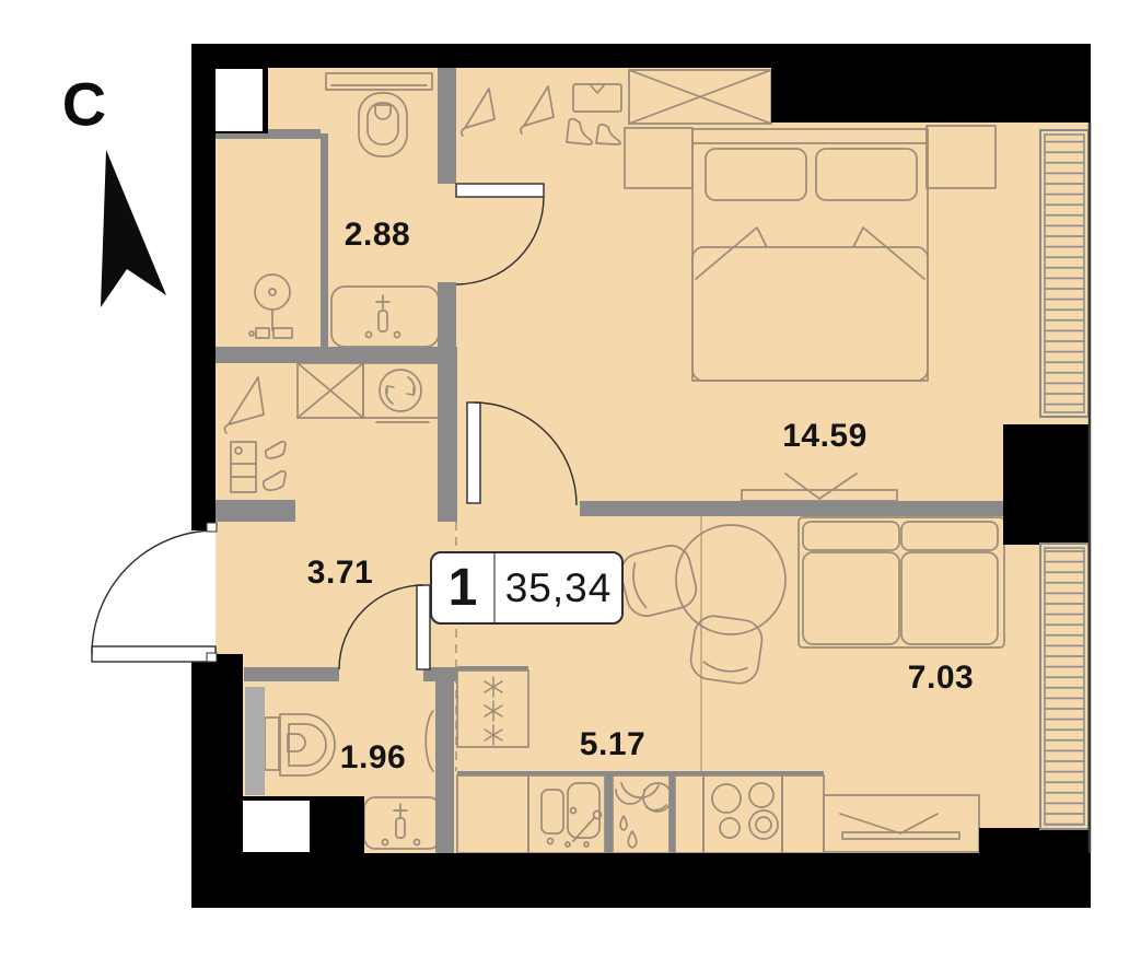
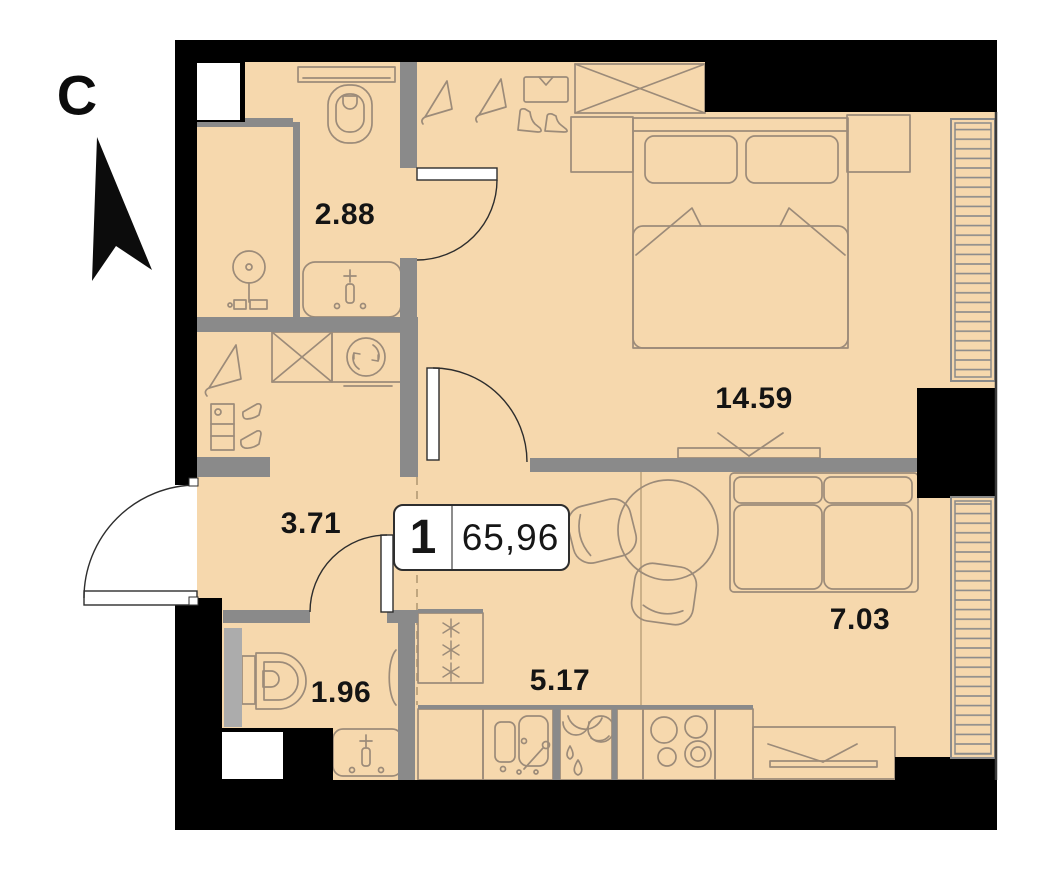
  С
  2.88
  14.59
  3.71
  1.96
  5.17
  7.03
  1
- 35,34
+ 65,96
